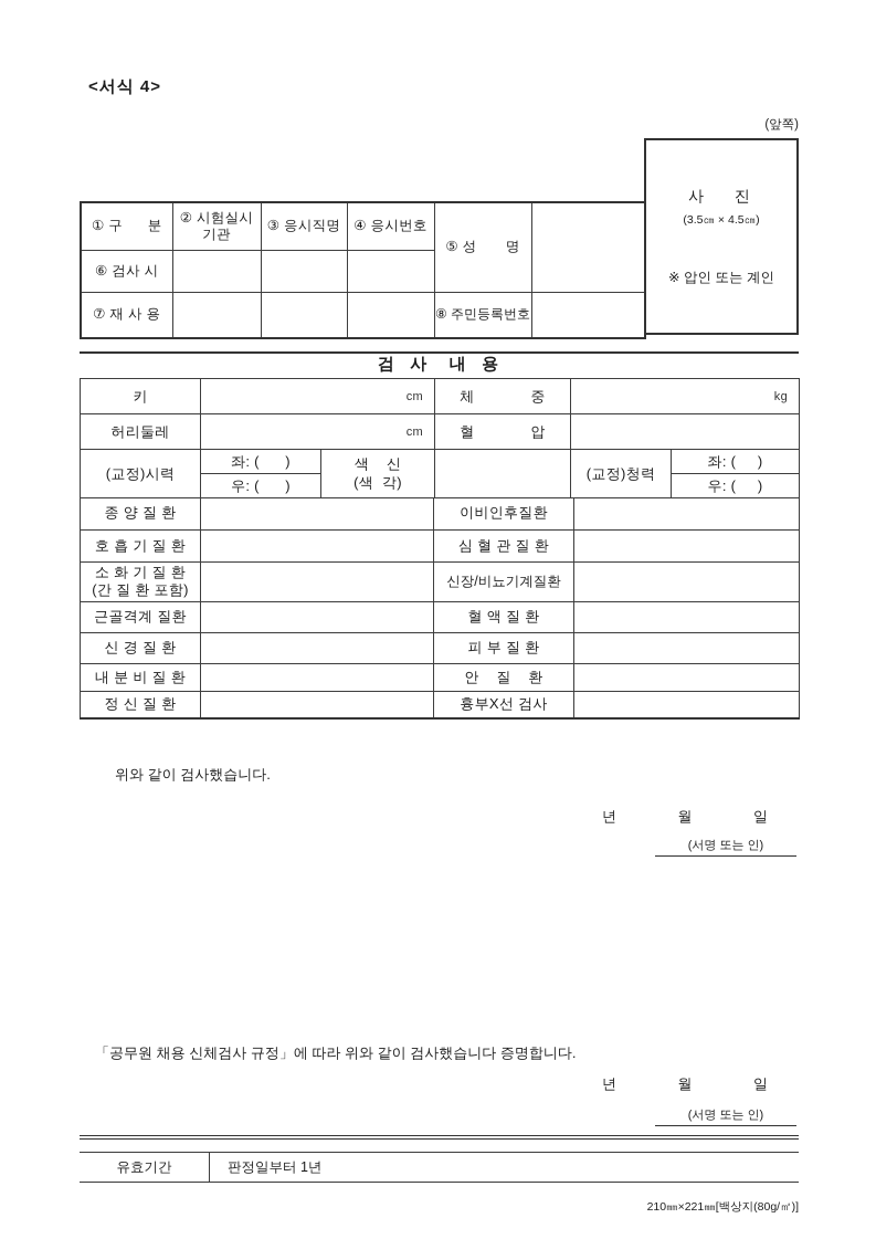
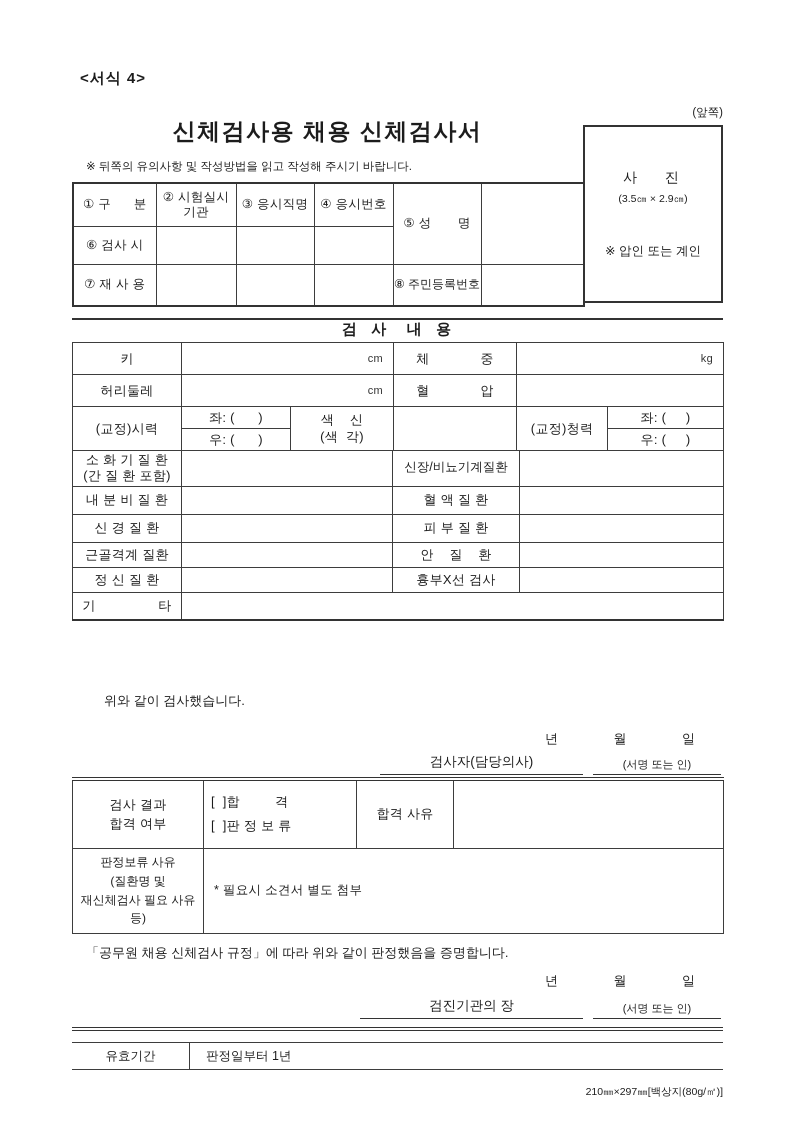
  <서식 4>
  (앞쪽)
+ 신체검사용 채용 신체검사서
+ ※ 뒤쪽의 유의사항 및 작성방법을 읽고 작성해 주시기 바랍니다.
  사 진
- (3.5㎝ × 4.5㎝)
+ (3.5㎝ × 2.9㎝)
  ※ 압인 또는 계인
  ① 구 분	② 시험실시 기관	③ 응시직명	④ 응시번호	⑤ 성 명
  ⑥ 검사 시
  ⑦ 재 사 용				⑧ 주민등록번호
  검 사 내 용
  키	cm	체 중	kg
  허리둘레	cm	혈 압
  (교정)시력	좌: ( )	색 신 (색 각)		(교정)청력	좌: ( )
  우: ( )	우: ( )
- 종 양 질 환		이비인후질환
- 호 흡 기 질 환		심 혈 관 질 환
  소 화 기 질 환 (간 질 환 포함)		신장/비뇨기계질환
- 근골격계 질환		혈 액 질 환
+ 내 분 비 질 환		혈 액 질 환
  신 경 질 환		피 부 질 환
- 내 분 비 질 환		안 질 환
+ 근골격계 질환		안 질 환
  정 신 질 환		흉부X선 검사
+ 기 타
  위와 같이 검사했습니다.
  년
  월
  일
+ 검사자(담당의사)
  (서명 또는 인)
+ 검사 결과 합격 여부	[ ]합 격 [ ]판 정 보 류	합격 사유
+ 판정보류 사유 (질환명 및 재신체검사 필요 사유 등)	* 필요시 소견서 별도 첨부
- 「공무원 채용 신체검사 규정」에 따라 위와 같이 검사했습니다 증명합니다.
+ 「공무원 채용 신체검사 규정」에 따라 위와 같이 판정했음을 증명합니다.
  년
  월
  일
+ 검진기관의 장
  (서명 또는 인)
  유효기간
  판정일부터 1년
- 210㎜×221㎜[백상지(80g/㎡)]
+ 210㎜×297㎜[백상지(80g/㎡)]
